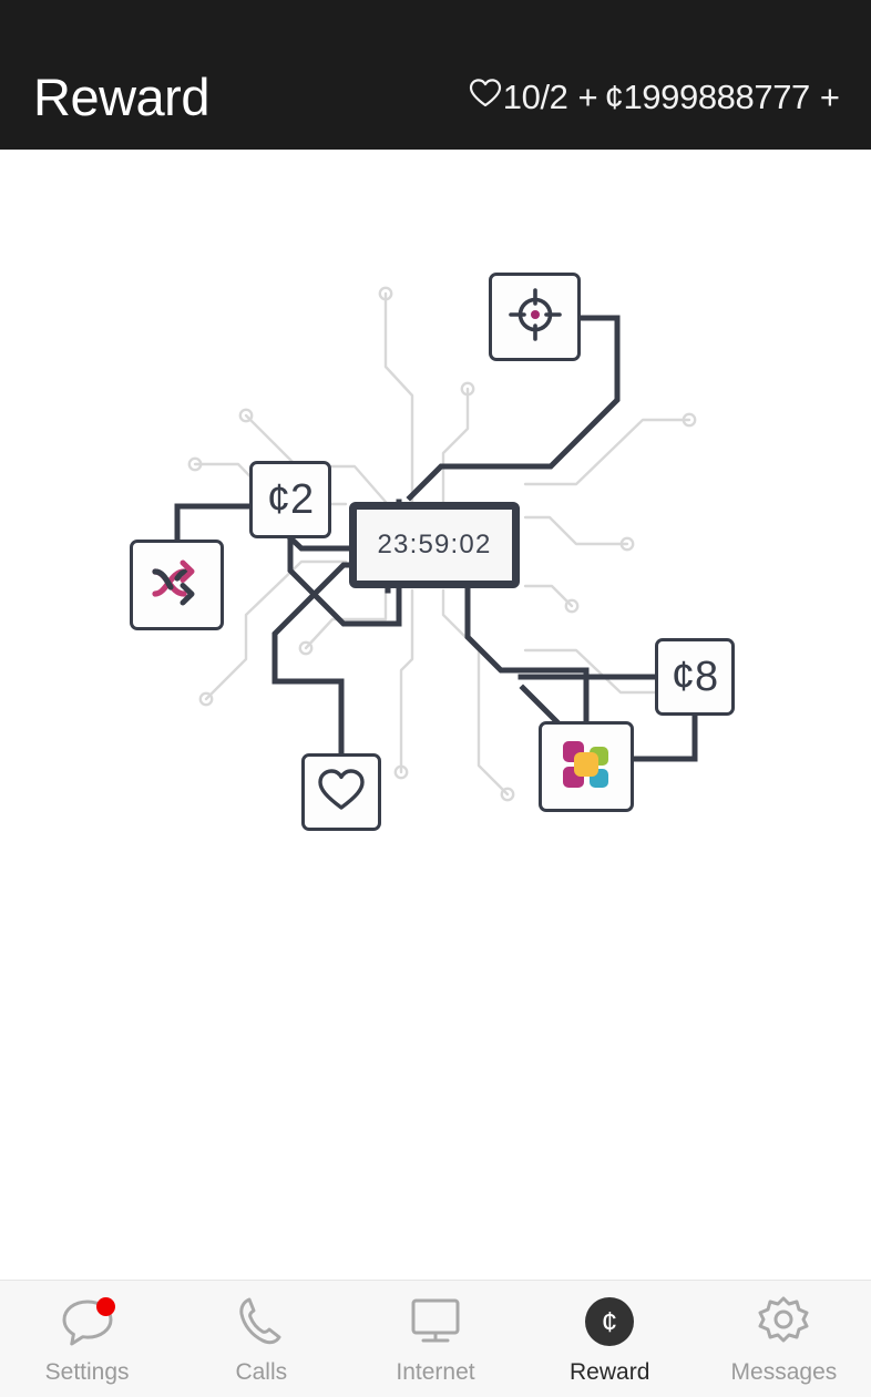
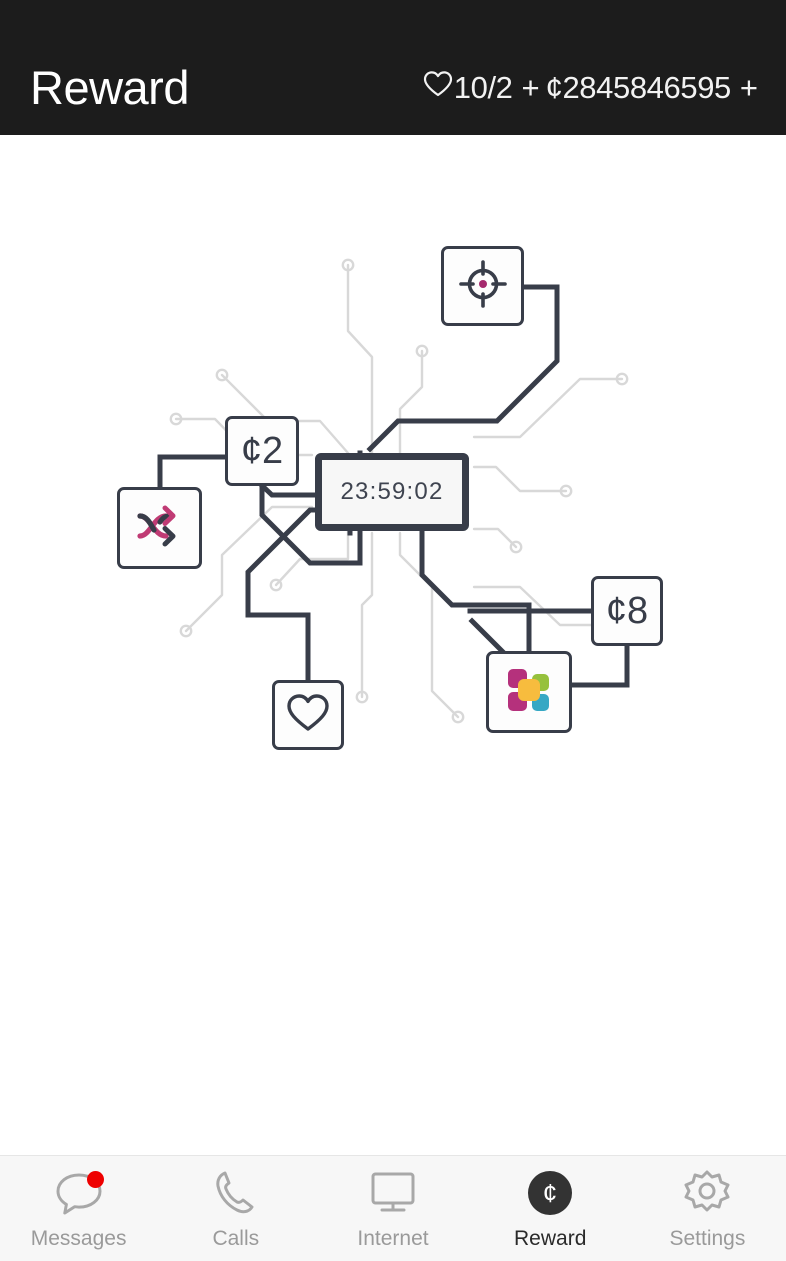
  Reward
  10/2
  +
  ¢
- 1999888777
+ 2845846595
  +
  ¢2
  ¢8
  23:59:02
- Settings
+ Messages
  Calls
  Internet
  ¢
  Reward
- Messages
+ Settings
